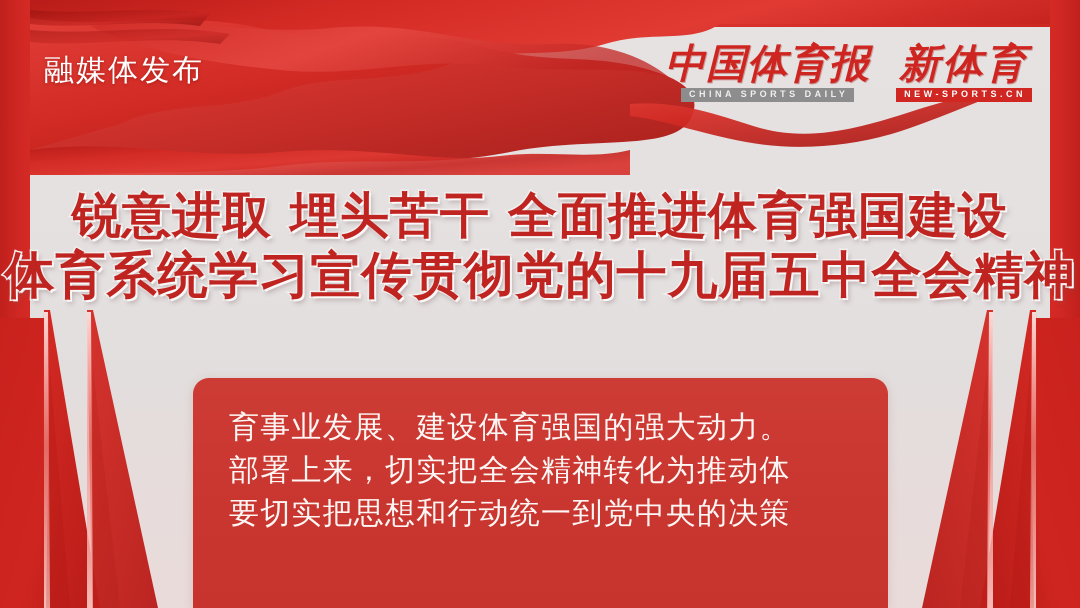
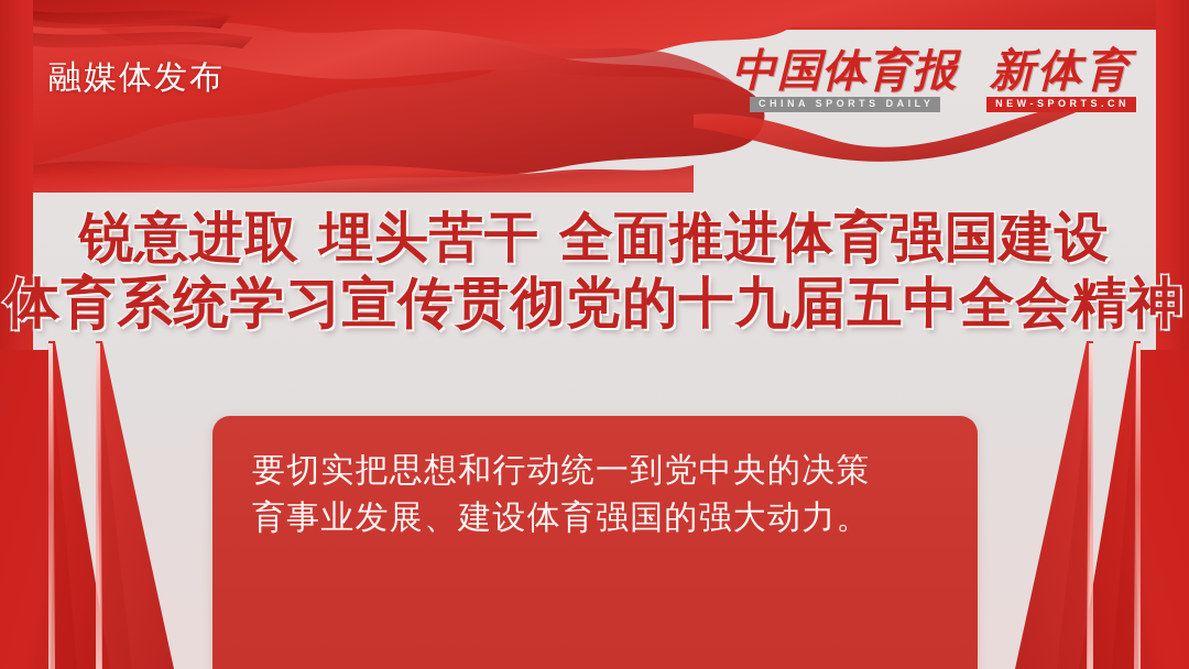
  融媒体发布
  中国体育报
  CHINA SPORTS DAILY
  新体育
  NEW-SPORTS.CN
  锐意进取 埋头苦干 全面推进体育强国建设
  体育系统学习宣传贯彻党的十九届五中全会精神
- 育事业发展、建设体育强国的强大动力。
+ 要切实把思想和行动统一到党中央的决策
- 部署上来，切实把全会精神转化为推动体
- 要切实把思想和行动统一到党中央的决策
+ 育事业发展、建设体育强国的强大动力。
